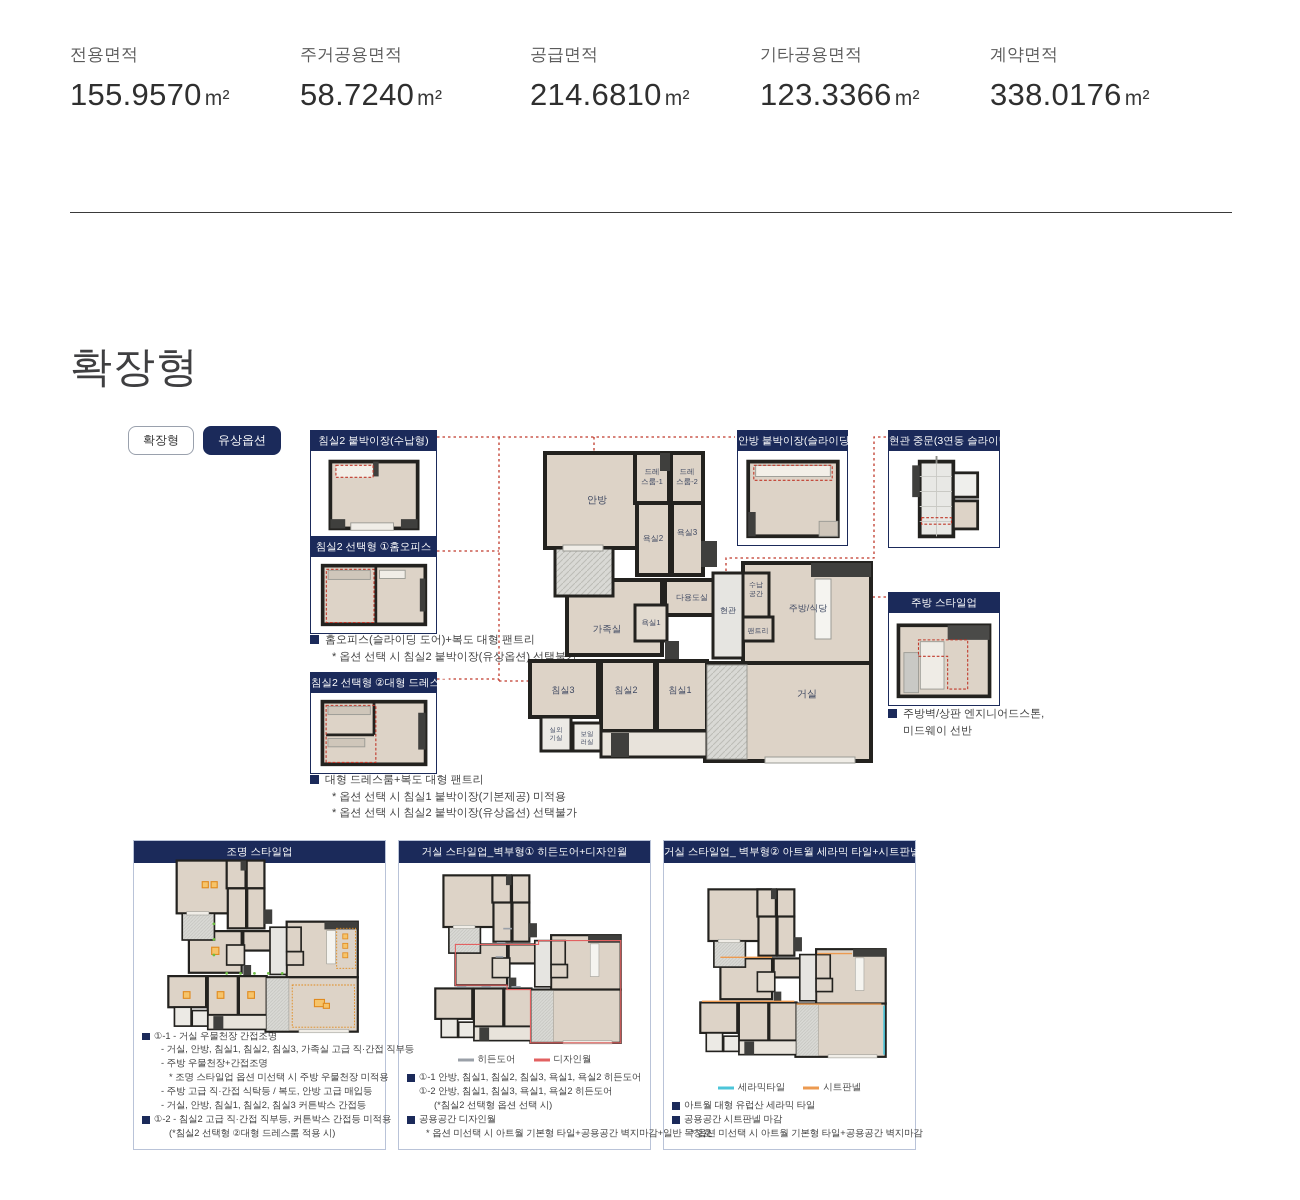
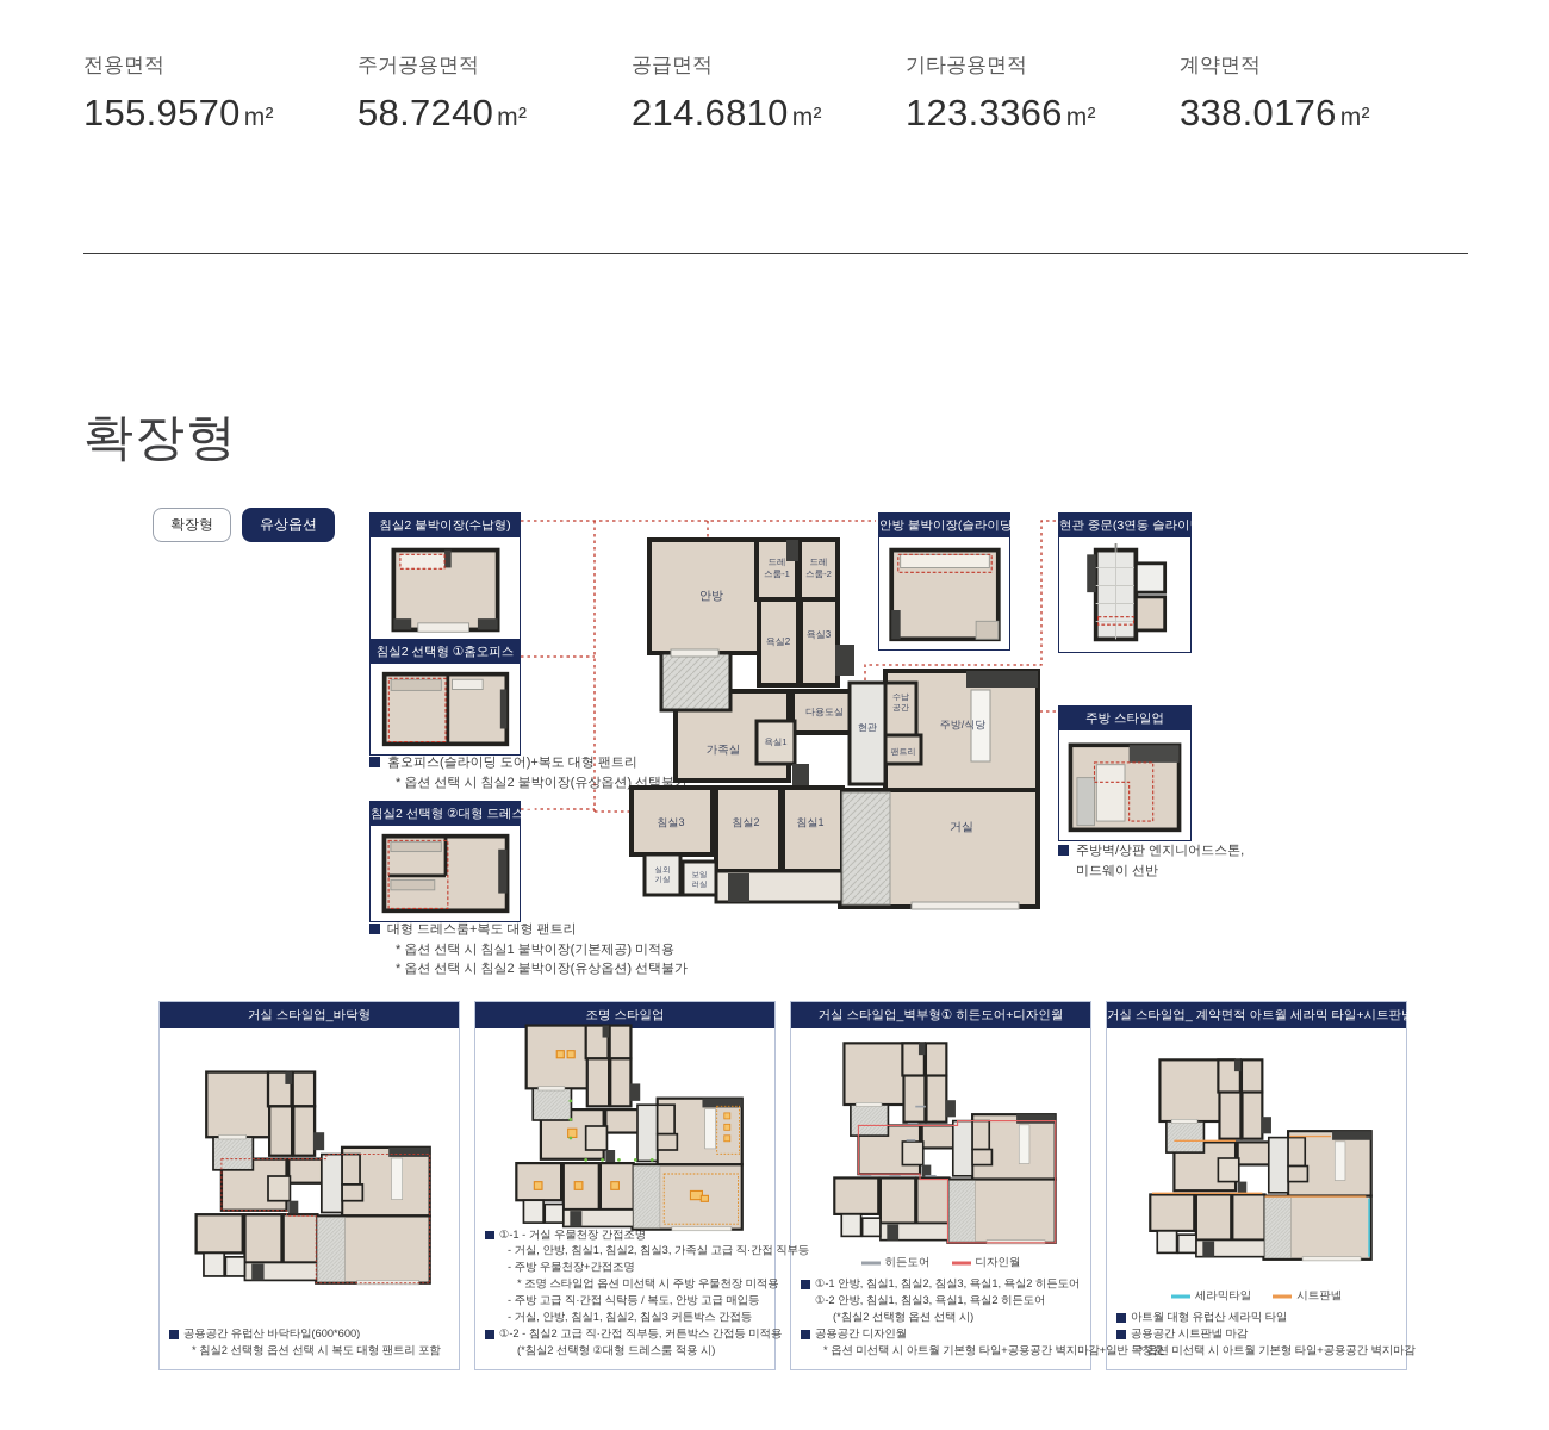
  전용면적
  155.9570 m²
  주거공용면적
  58.7240 m²
  공급면적
  214.6810 m²
  기타공용면적
  123.3366 m²
  계약면적
  338.0176 m²
  확장형
  확장형
  유상옵션
  침실2 붙박이장(수납형)
  침실2 선택형 ①홈오피스
  홈오피스(슬라이딩 도어)+복도 대형 팬트리
  * 옵션 선택 시 침실2 붙박이장(유상옵션) 선택불
  침실2 선택형 ②대형 드레스룸
  대형 드레스룸+복도 대형 팬트리
  * 옵션 선택 시 침실1 붙박이장(기본제공) 미적용
  * 옵션 선택 시 침실2 붙박이장(유상옵션) 선택불가
  안방 붙박이장(슬라이딩)
  현관 중문(3연동 슬라이딩)
  주방 스타일업
  주방벽/상판 엔지니어드스톤,
  미드웨이 선반
  안방
  드레
  스룸-1
  드레
  스룸-2
  욕실2
  욕실3
  다용도실
  가족실
  욕실1
  현관
  주방/식당
  침실3
  침실2
  침실1
  거실
+ 거실 스타일업_바닥형
+ 공용공간 유럽산 바닥타일(600*600)
+ * 침실2 선택형 옵션 선택 시 복도 대형 팬트리 포함
  조명 스타일업
  ①-1 - 거실 우물천장 간접조명
  - 거실, 안방, 침실1, 침실2, 침실3, 가족실 고급 직·간접 직부등
  - 주방 우물천장+간접조명
  * 조명 스타일업 옵션 미선택 시 주방 우물천장 미적용
  - 주방 고급 직·간접 식탁등 / 복도, 안방 고급 매입등
  - 거실, 안방, 침실1, 침실2, 침실3 커튼박스 간접등
  ①-2 - 침실2 고급 직·간접 직부등, 커튼박스 간접등 미적용
  (*침실2 선택형 ②대형 드레스룸 적용 시)
  거실 스타일업_벽부형① 히든도어+디자인월
  히든도어
  디자인월
  ①-1 안방, 침실1, 침실2, 침실3, 욕실1, 욕실2 히든도어
  ①-2 안방, 침실1, 침실3, 욕실1, 욕실2 히든도어
  (*침실2 선택형 옵션 선택 시)
  공용공간 디자인월
  * 옵션 미선택 시 아트월 기본형 타일+공용공간 벽지마감+일
- 거실 스타일업_ 벽부형② 아트월 세라믹 타일+시트판넬
+ 거실 스타일업_ 계약면적 아트월 세라믹 타일+시트판넬
  세라믹타일
  시트판넬
  아트월 대형 유럽산 세라믹 타일
  공용공간 시트판넬 마감
  * 옵션 미선택 시 아트월 기본형 타일+공용공간 벽지마감
